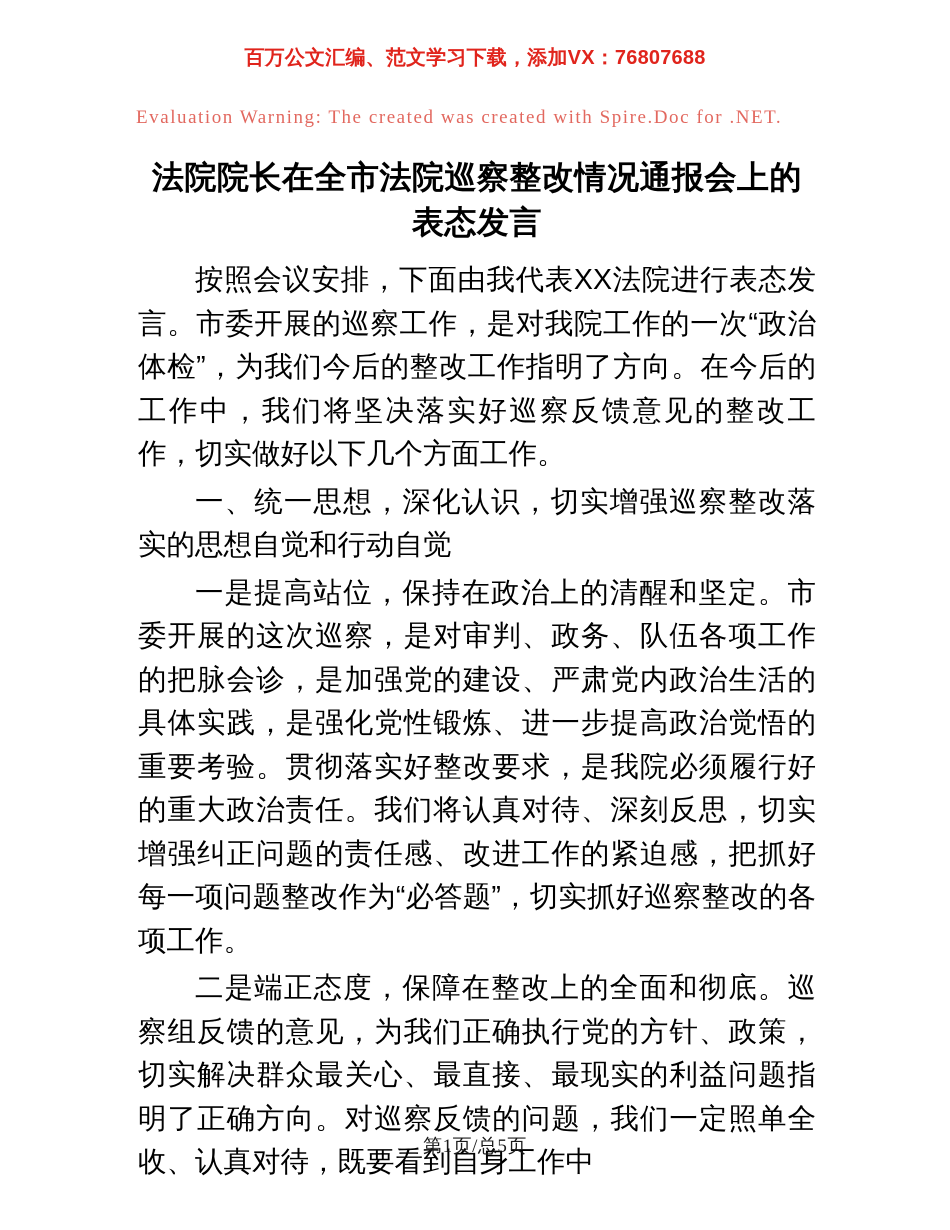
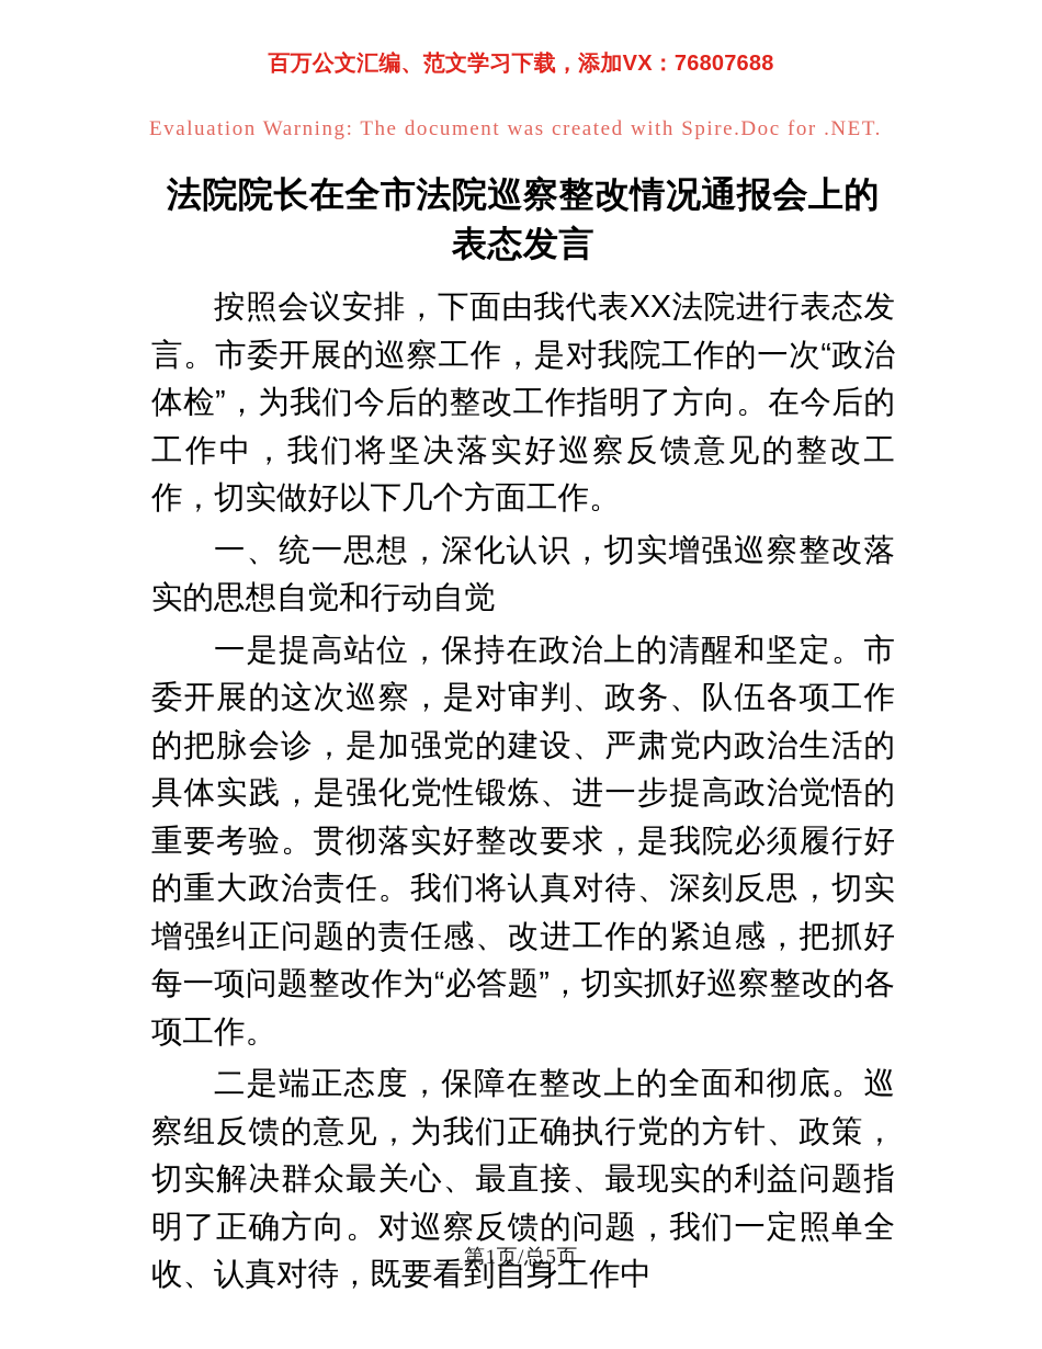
  百万公文汇编、范文学习下载，添加VX：76807688
- Evaluation Warning: The created was created with Spire.Doc for .NET.
+ Evaluation Warning: The document was created with Spire.Doc for .NET.
  法院院长在全市法院巡察整改情况通报会上的表态发言
  按照会议安排，下面由我代表XX法院进行表态发言。市委开展的巡察工作，是对我院工作的一次“政治体检”，为我们今后的整改工作指明了方向。在今后的工作中，我们将坚决落实好巡察反馈意见的整改工作，切实做好以下几个方面工作。
  一、统一思想，深化认识，切实增强巡察整改落实的思想自觉和行动自觉
  一是提高站位，保持在政治上的清醒和坚定。市委开展的这次巡察，是对审判、政务、队伍各项工作的把脉会诊，是加强党的建设、严肃党内政治生活的具体实践，是强化党性锻炼、进一步提高政治觉悟的重要考验。贯彻落实好整改要求，是我院必须履行好的重大政治责任。我们将认真对待、深刻反思，切实增强纠正问题的责任感、改进工作的紧迫感，把抓好每一项问题整改作为“必答题”，切实抓好巡察整改的各项工作。
  二是端正态度，保障在整改上的全面和彻底。巡察组反馈的意见，为我们正确执行党的方针、政策，切实解决群众最关心、最直接、最现实的利益问题指明了正确方向。对巡察反馈的问题，我们一定照单全收、认真对待，既要看到自身工作中
  第1页/总5页
